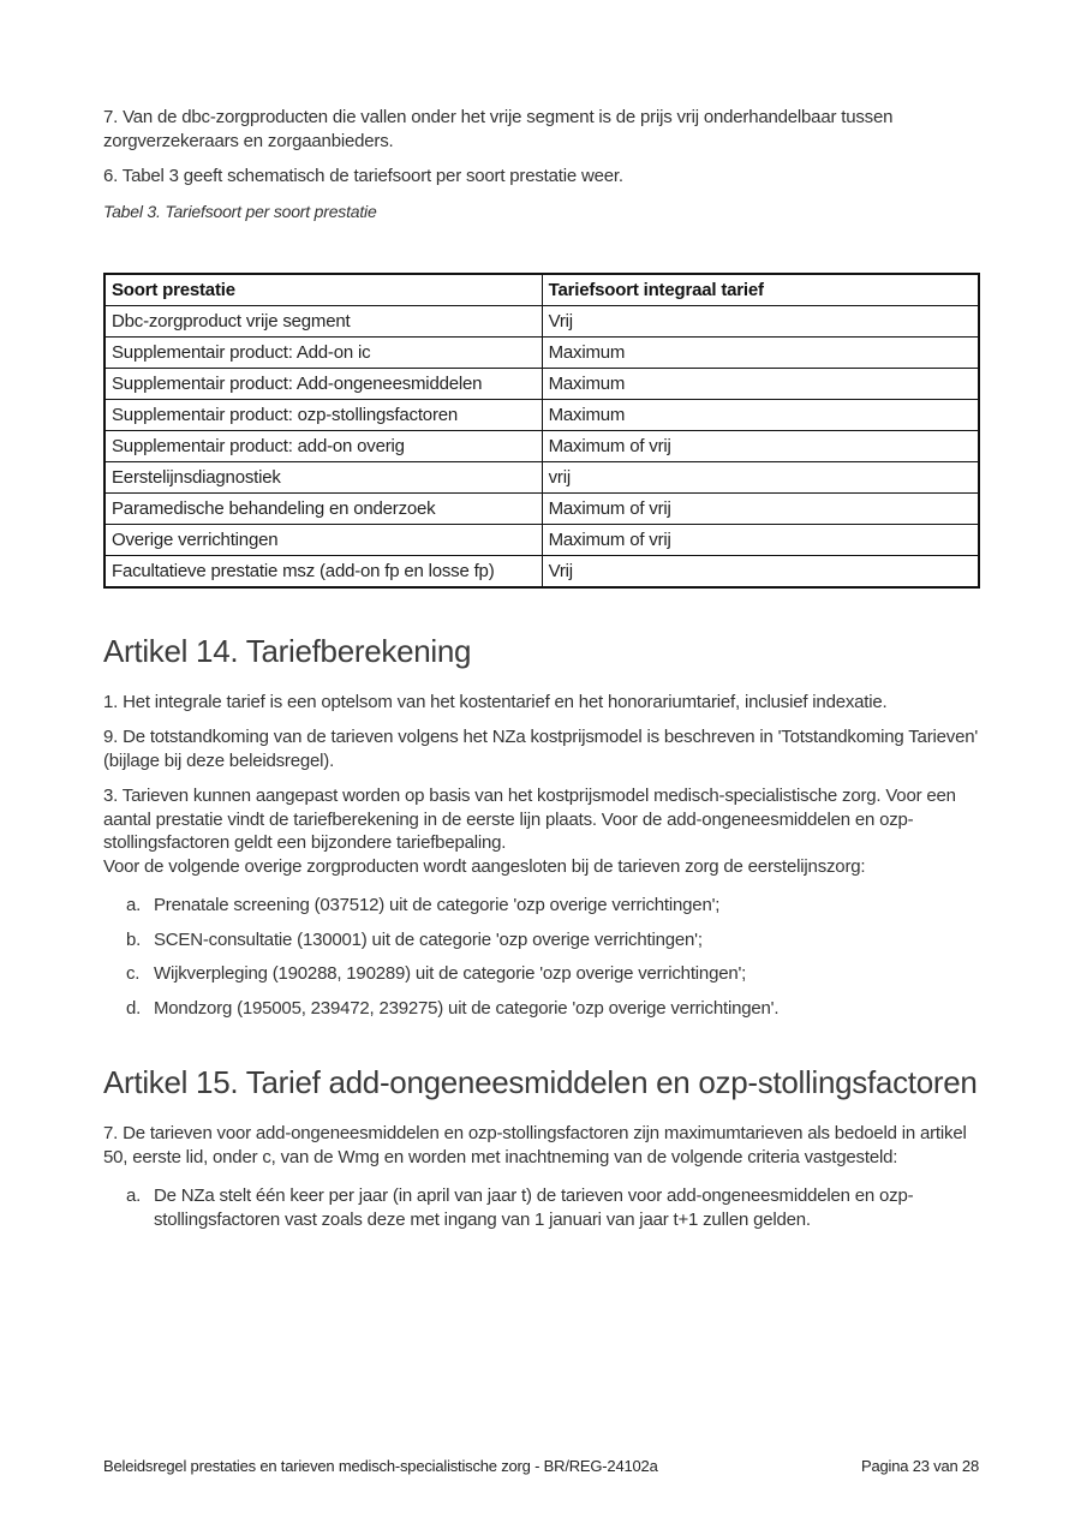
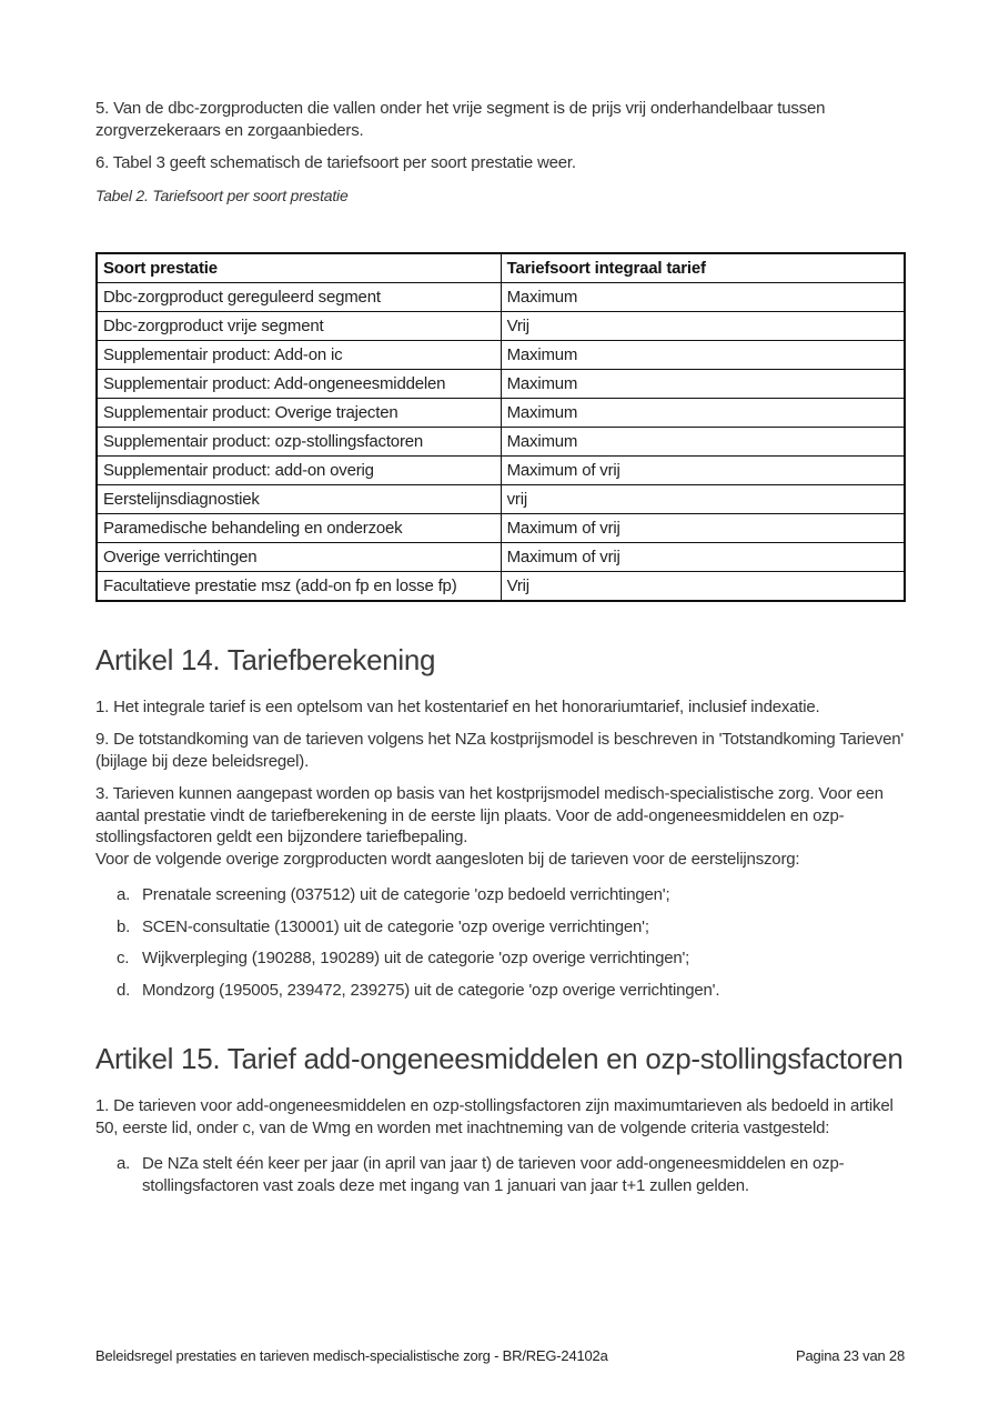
- 7. Van de dbc-zorgproducten die vallen onder het vrije segment is de prijs vrij onderhandelbaar tussen zorgverzekeraars en zorgaanbieders.
+ 5. Van de dbc-zorgproducten die vallen onder het vrije segment is de prijs vrij onderhandelbaar tussen zorgverzekeraars en zorgaanbieders.
  6. Tabel 3 geeft schematisch de tariefsoort per soort prestatie weer.
- Tabel 3. Tariefsoort per soort prestatie
+ Tabel 2. Tariefsoort per soort prestatie
  Soort prestatie	Tariefsoort integraal tarief
+ Dbc-zorgproduct gereguleerd segment	Maximum
  Dbc-zorgproduct vrije segment	Vrij
  Supplementair product: Add-on ic	Maximum
  Supplementair product: Add-ongeneesmiddelen	Maximum
+ Supplementair product: Overige trajecten	Maximum
  Supplementair product: ozp-stollingsfactoren	Maximum
  Supplementair product: add-on overig	Maximum of vrij
  Eerstelijnsdiagnostiek	vrij
  Paramedische behandeling en onderzoek	Maximum of vrij
  Overige verrichtingen	Maximum of vrij
  Facultatieve prestatie msz (add-on fp en losse fp)	Vrij
  Artikel 14. Tariefberekening
  1. Het integrale tarief is een optelsom van het kostentarief en het honorariumtarief, inclusief indexatie.
  9. De totstandkoming van de tarieven volgens het NZa kostprijsmodel is beschreven in 'Totstandkoming Tarieven' (bijlage bij deze beleidsregel).
  3. Tarieven kunnen aangepast worden op basis van het kostprijsmodel medisch-specialistische zorg. Voor een aantal prestatie vindt de tariefberekening in de eerste lijn plaats. Voor de add-ongeneesmiddelen en ozp-stollingsfactoren geldt een bijzondere tariefbepaling.
- Voor de volgende overige zorgproducten wordt aangesloten bij de tarieven zorg de eerstelijnszorg:
+ Voor de volgende overige zorgproducten wordt aangesloten bij de tarieven voor de eerstelijnszorg:
  a.
- Prenatale screening (037512) uit de categorie 'ozp overige verrichtingen';
+ Prenatale screening (037512) uit de categorie 'ozp bedoeld verrichtingen';
  b.
  SCEN-consultatie (130001) uit de categorie 'ozp overige verrichtingen';
  c.
  Wijkverpleging (190288, 190289) uit de categorie 'ozp overige verrichtingen';
  d.
  Mondzorg (195005, 239472, 239275) uit de categorie 'ozp overige verrichtingen'.
  Artikel 15. Tarief add-ongeneesmiddelen en ozp-stollingsfactoren
- 7. De tarieven voor add-ongeneesmiddelen en ozp-stollingsfactoren zijn maximumtarieven als bedoeld in artikel 50, eerste lid, onder c, van de Wmg en worden met inachtneming van de volgende criteria vastgesteld:
+ 1. De tarieven voor add-ongeneesmiddelen en ozp-stollingsfactoren zijn maximumtarieven als bedoeld in artikel 50, eerste lid, onder c, van de Wmg en worden met inachtneming van de volgende criteria vastgesteld:
  a.
  De NZa stelt één keer per jaar (in april van jaar t) de tarieven voor add-ongeneesmiddelen en ozp-stollingsfactoren vast zoals deze met ingang van 1 januari van jaar t+1 zullen gelden.
  Beleidsregel prestaties en tarieven medisch-specialistische zorg - BR/REG-24102a
  Pagina 23 van 28
